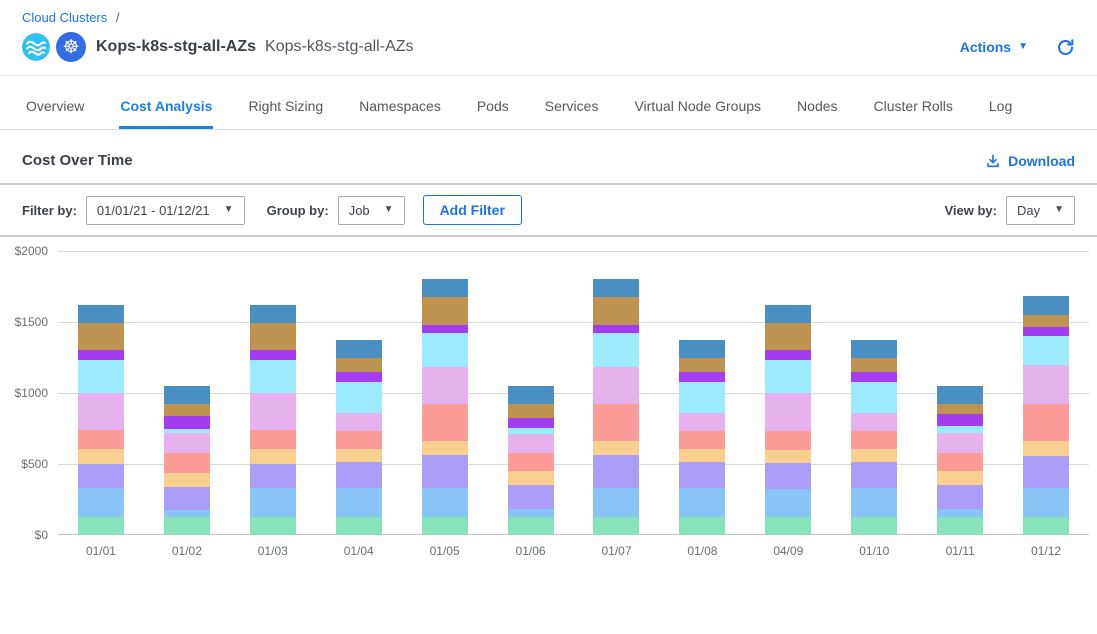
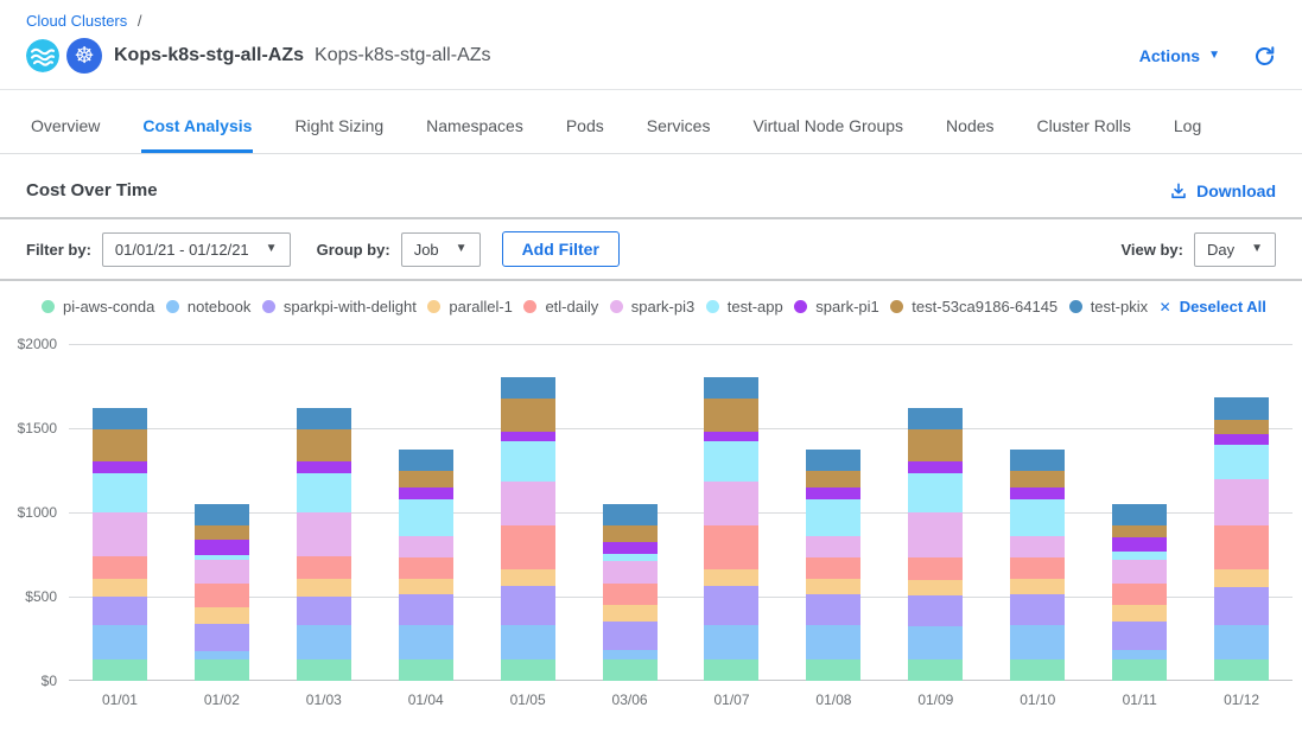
  Cloud Clusters /
  ☸
  Kops-k8s-stg-all-AZs
  Kops-k8s-stg-all-AZs
  Actions
  ▼
  Overview
  Cost Analysis
  Right Sizing
  Namespaces
  Pods
  Services
  Virtual Node Groups
  Nodes
  Cluster Rolls
  Log
  Cost Over Time
  Download
  Filter by:
  01/01/21 - 01/12/21
  ▼
  Group by:
  Job
  ▼
  Add Filter
  View by:
  Day
  ▼
+ pi-aws-conda
+ notebook
+ sparkpi-with-delight
+ parallel-1
+ etl-daily
+ spark-pi3
+ test-app
+ spark-pi1
+ test-53ca9186-64145
+ test-pkix
+ ✕
+ Deselect All
  $0
  $500
  $1000
  $1500
  $2000
  01/01
  01/02
  01/03
  01/04
  01/05
- 01/06
+ 03/06
  01/07
  01/08
- 04/09
+ 01/09
  01/10
  01/11
  01/12
